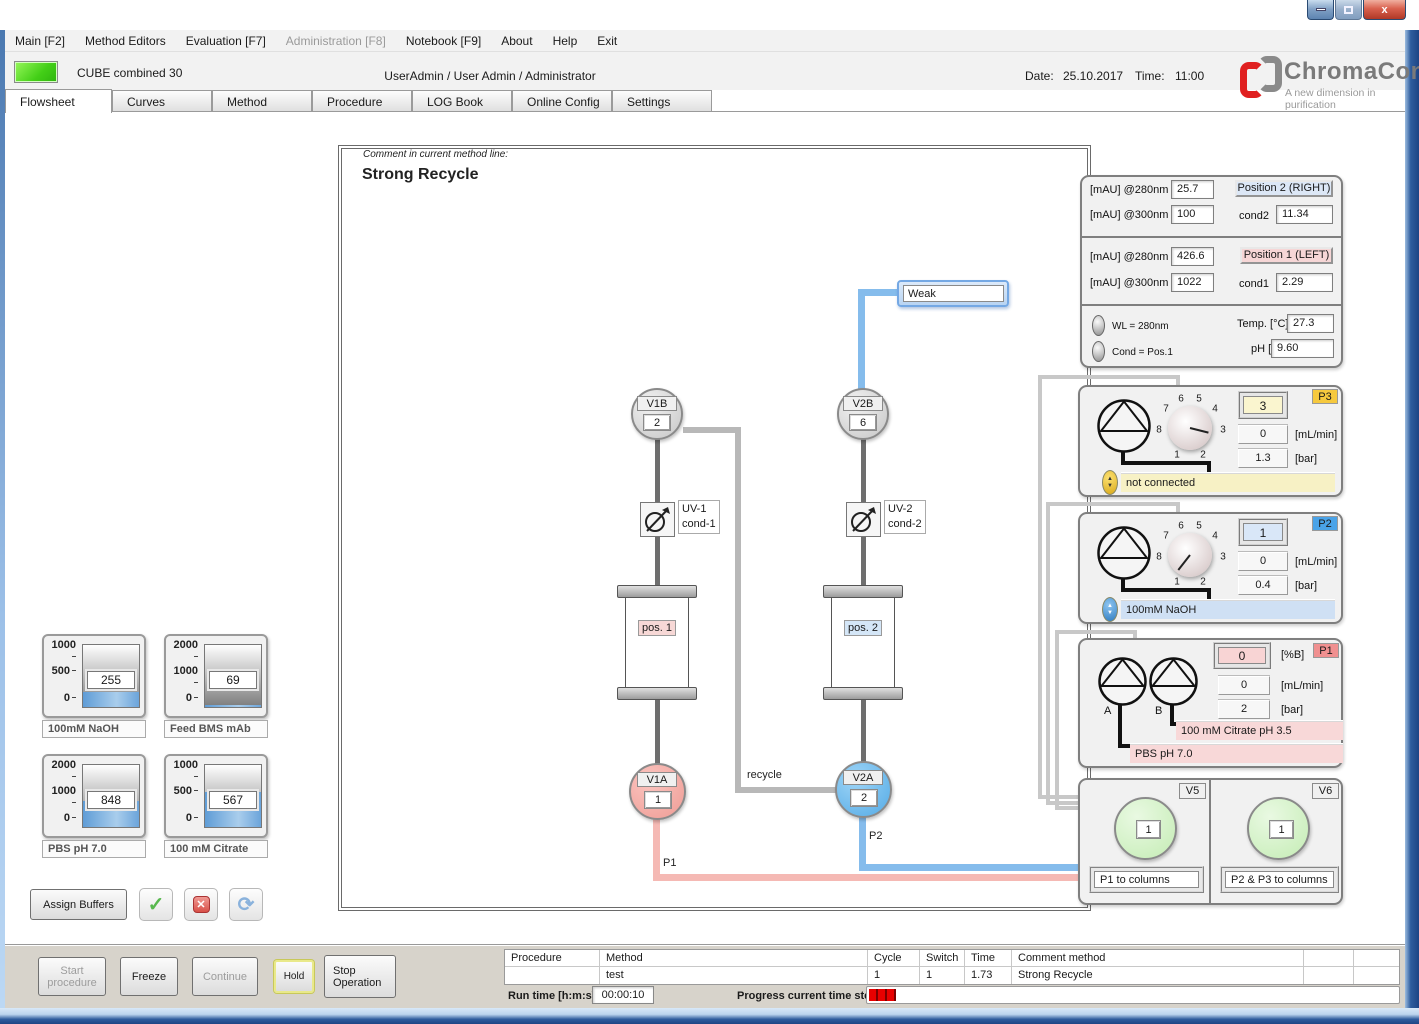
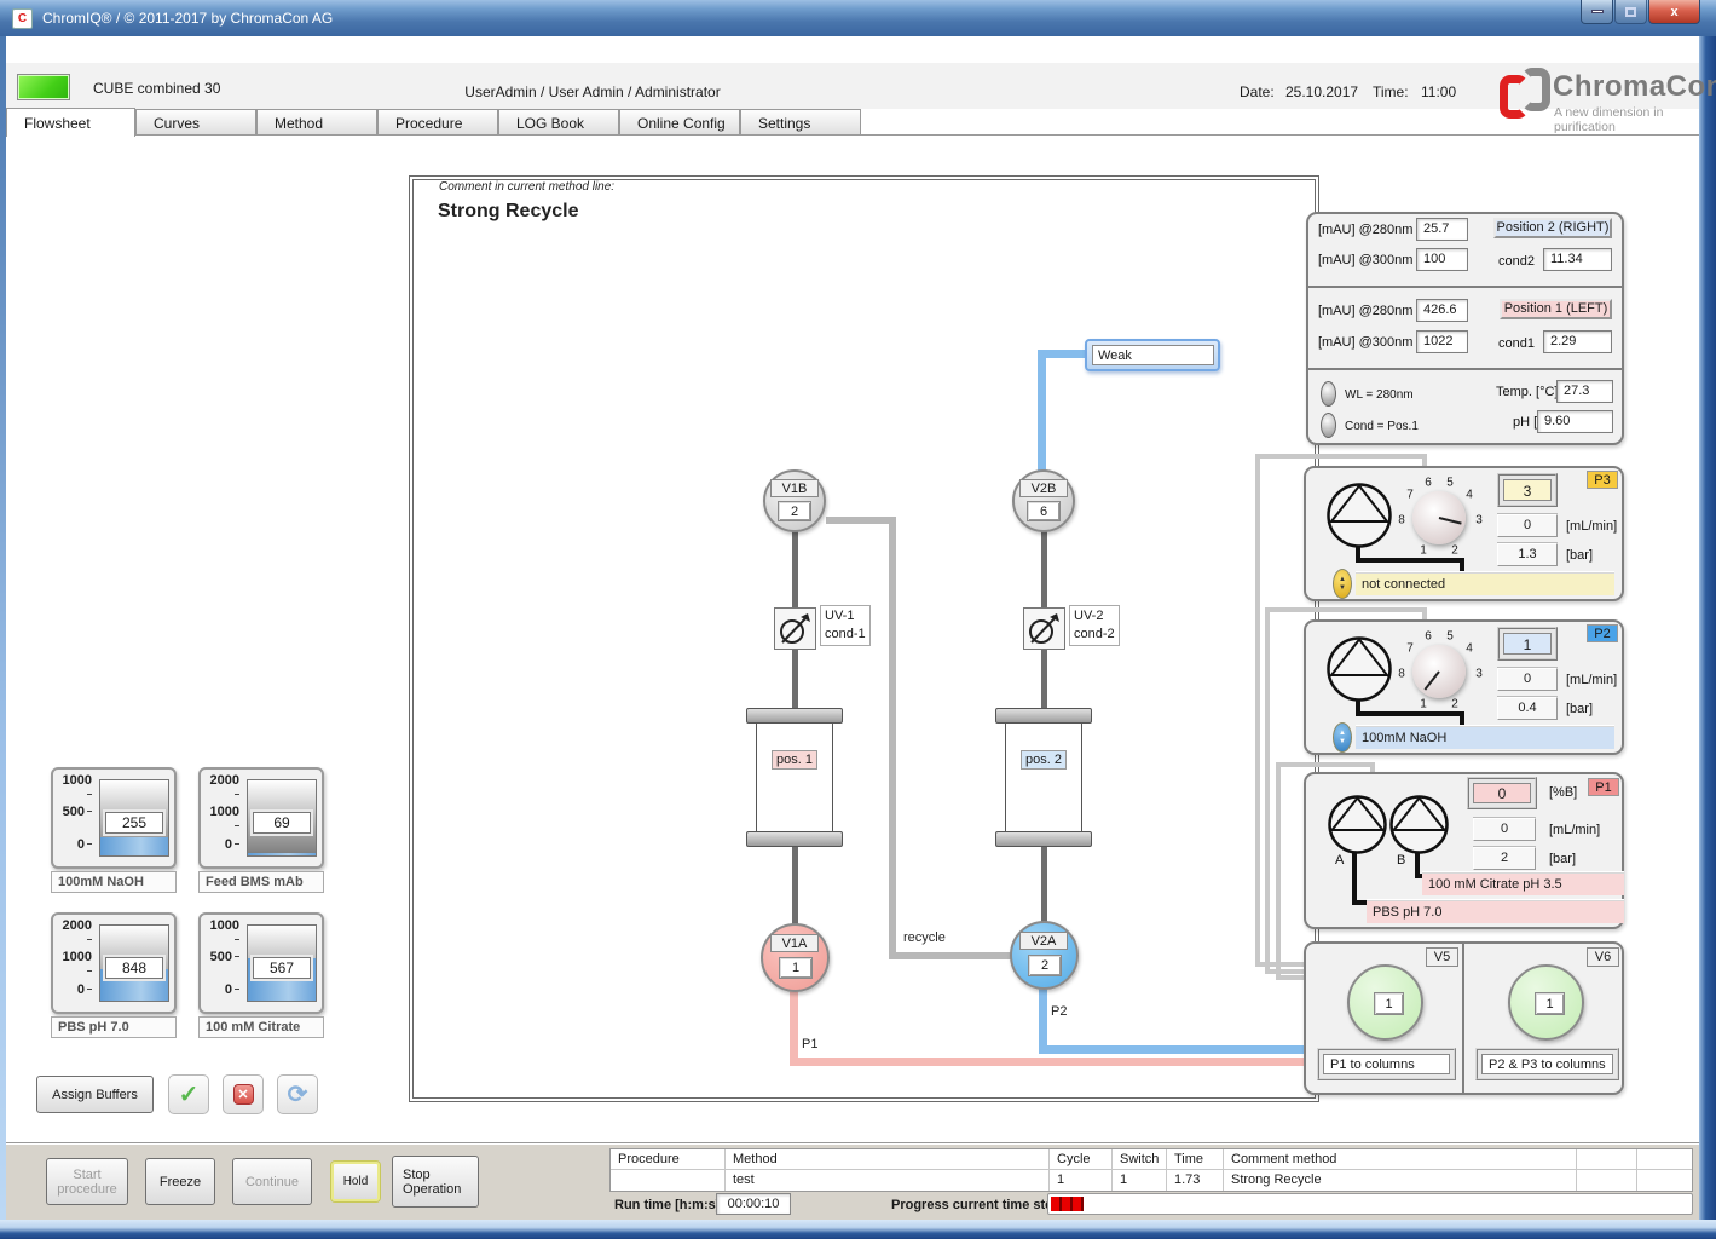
+ C
+ ChromIQ® / © 2011-2017 by ChromaCon AG
  x
- Main [F2]
- Method Editors
- Evaluation [F7]
- Administration [F8]
- Notebook [F9]
- About
- Help
- Exit
  CUBE combined 30
  UserAdmin / User Admin / Administrator
  Date:
  25.10.2017
  Time:
  11:00
  ChromaCon
  A new dimension in purification
  Flowsheet
  Curves
  Method
  Procedure
  LOG Book
  Online Config
  Settings
  Comment in current method line:
  Strong Recycle
  V1B
  2
  V2B
  6
  V1A
  1
  V2A
  2
  Weak
  UV-1
  cond-1
  UV-2
  cond-2
  pos. 1
  pos. 2
  recycle
  P1
  P2
  [mAU] @280nm
  25.7
  Position 2 (RIGHT)
  [mAU] @300nm
  100
  cond2
  11.34
  [mAU] @280nm
  426.6
  Position 1 (LEFT)
  [mAU] @300nm
  1022
  cond1
  2.29
  WL = 280nm
  Temp. [°C
  27.3
  Cond = Pos.1
  9.60
  1
  2
  3
  4
  5
  6
  7
  8
  3
  P3
  0
  [mL/min]
  1.3
  [bar]
  not connected
  1
  2
  3
  4
  5
  6
  7
  8
  1
  P2
  0
  [mL/min]
  0.4
  [bar]
  100mM NaOH
  A
  B
  0
  [%B]
  P1
  0
  [mL/min]
  2
  [bar]
  100 mM Citrate pH 3.5
  PBS pH 7.0
  V5
  1
  P1 to columns
  V6
  1
  P2 & P3 to columns
  1000
  500
  0
  255
  100mM NaOH
  2000
  1000
  0
  69
  Feed BMS mAb
  2000
  1000
  0
  848
  PBS pH 7.0
  1000
  500
  0
  567
  100 mM Citrate
  Assign Buffers
  ✓
  ✕
  ⟳
  Start procedure
  Freeze
  Continue
  Hold
  Stop Operation
  Procedure
  Method
  Cycle
  Switch
  Time
  Comment method
  test
  1
  1
  1.73
  Strong Recycle
  Run time [h:m:s
  00:00:10
  Progress current time st
